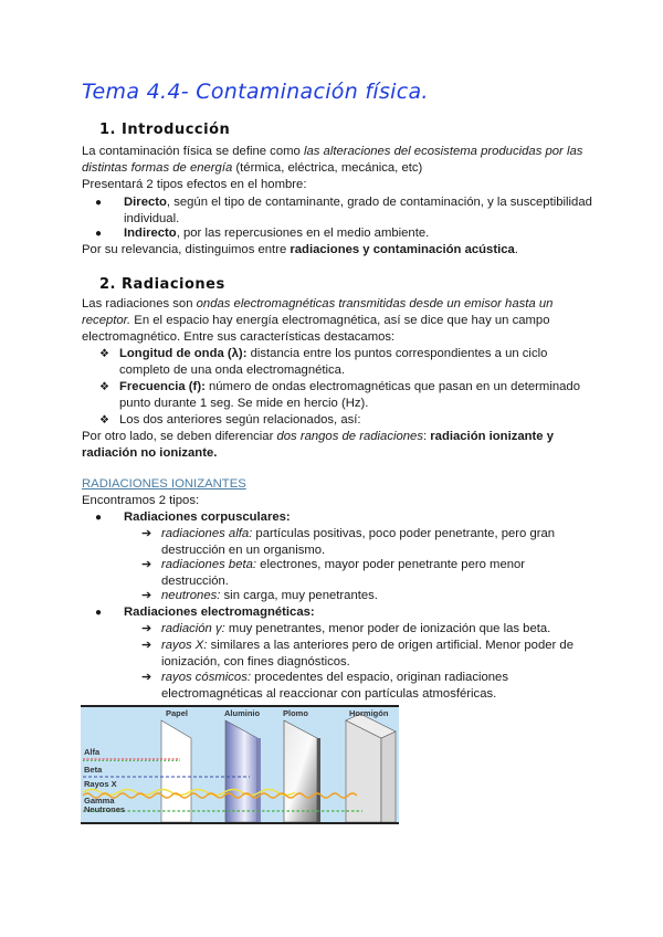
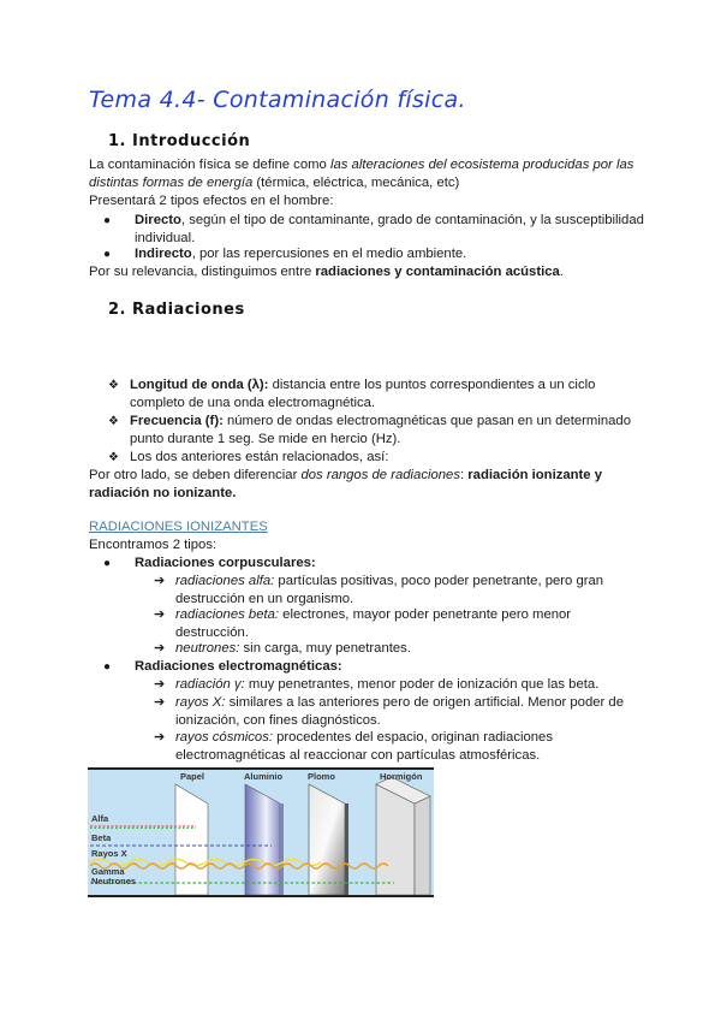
  Tema 4.4- Contaminación física.
  1. Introducción
  La contaminación física se define como las alteraciones del ecosistema producidas por las
  distintas formas de energía (térmica, eléctrica, mecánica, etc)
  Presentará 2 tipos efectos en el hombre:
  ●
  Directo, según el tipo de contaminante, grado de contaminación, y la susceptibilidad
  individual.
  ●
  Indirecto, por las repercusiones en el medio ambiente.
  Por su relevancia, distinguimos entre radiaciones y contaminación acústica.
  2. Radiaciones
- Las radiaciones son ondas electromagnéticas transmitidas desde un emisor hasta un
- receptor. En el espacio hay energía electromagnética, así se dice que hay un campo
- electromagnético. Entre sus características destacamos:
  ❖
  Longitud de onda (λ): distancia entre los puntos correspondientes a un ciclo
  completo de una onda electromagnética.
  ❖
  Frecuencia (f): número de ondas electromagnéticas que pasan en un determinado
  punto durante 1 seg. Se mide en hercio (Hz).
  ❖
- Los dos anteriores según relacionados, así:
+ Los dos anteriores están relacionados, así:
  Por otro lado, se deben diferenciar dos rangos de radiaciones: radiación ionizante y
  radiación no ionizante.
  RADIACIONES IONIZANTES
  Encontramos 2 tipos:
  ●
  Radiaciones corpusculares:
  ➔
  radiaciones alfa: partículas positivas, poco poder penetrante, pero gran
  destrucción en un organismo.
  ➔
  radiaciones beta: electrones, mayor poder penetrante pero menor
  destrucción.
  ➔
  neutrones: sin carga, muy penetrantes.
  ●
  Radiaciones electromagnéticas:
  ➔
  radiación γ: muy penetrantes, menor poder de ionización que las beta.
  ➔
  rayos X: similares a las anteriores pero de origen artificial. Menor poder de
  ionización, con fines diagnósticos.
  ➔
  rayos cósmicos: procedentes del espacio, originan radiaciones
  electromagnéticas al reaccionar con partículas atmosféricas.
  Papel
  Aluminio
  Plomo
  Hormigón
  Alfa
  Beta
  Rayos X
  Gamma
  Neutrones
